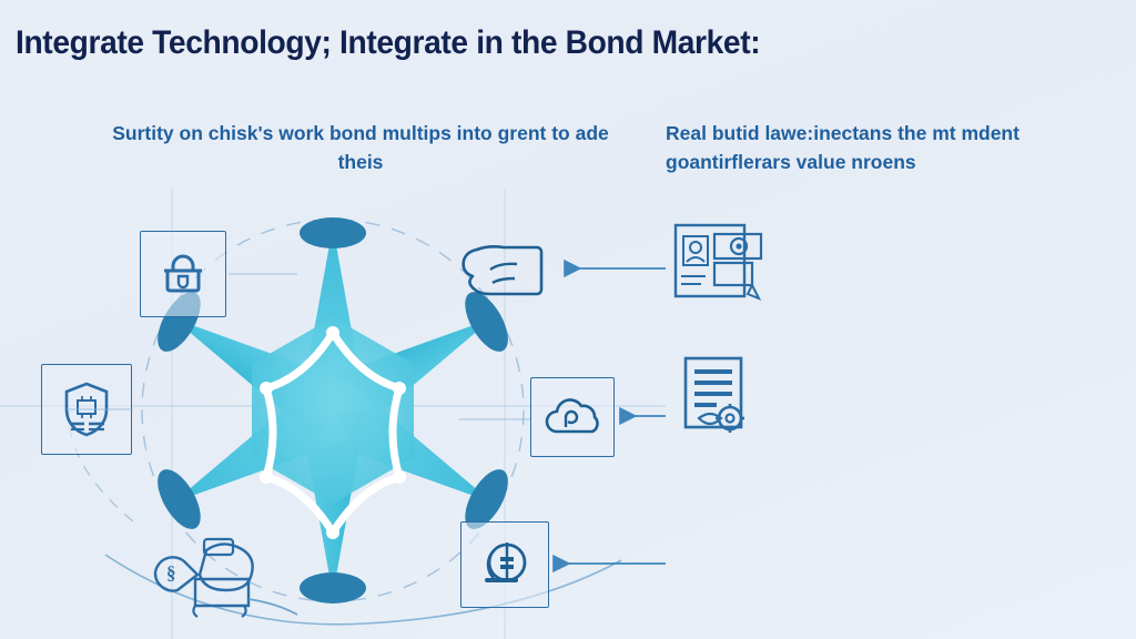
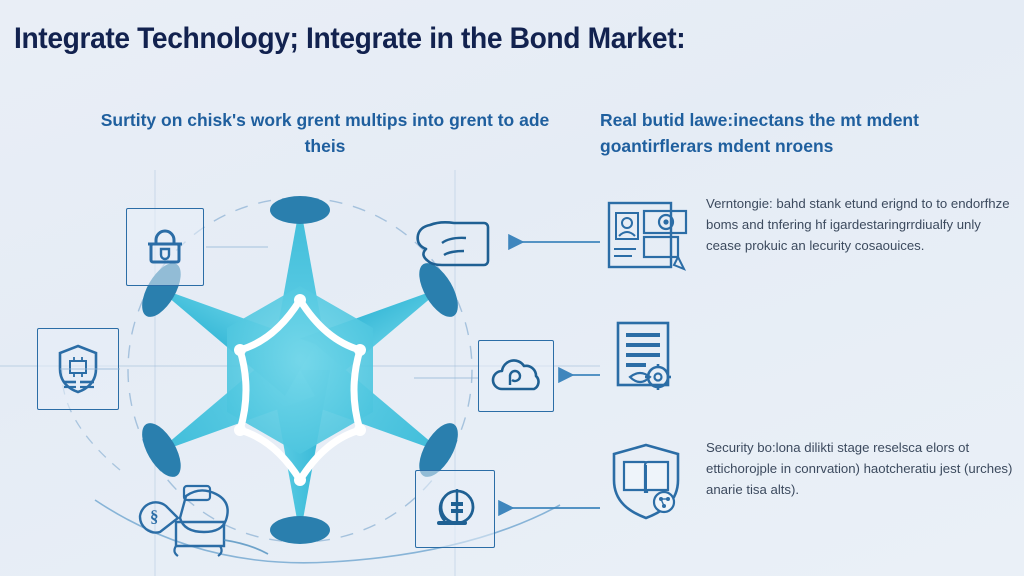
  Integrate Technology; Integrate in the Bond Market:
- Surtity on chisk's work bond multips into grent to ade theis
+ Surtity on chisk's work grent multips into grent to ade theis
- Real butid lawe:inectans the mt mdent goantirflerars value nroens
+ Real butid lawe:inectans the mt mdent goantirflerars mdent nroens
  §
+ Verntongie: bahd stank etund erignd to to endorfhze boms and tnfering hf igardestaringrrdiualfy unly cease prokuic an lecurity cosaouices.
+ Security bo:lona dilikti stage reselsca elors ot ettichorojple in conrvation) haotcheratiu jest (urches) anarie tisa alts).
